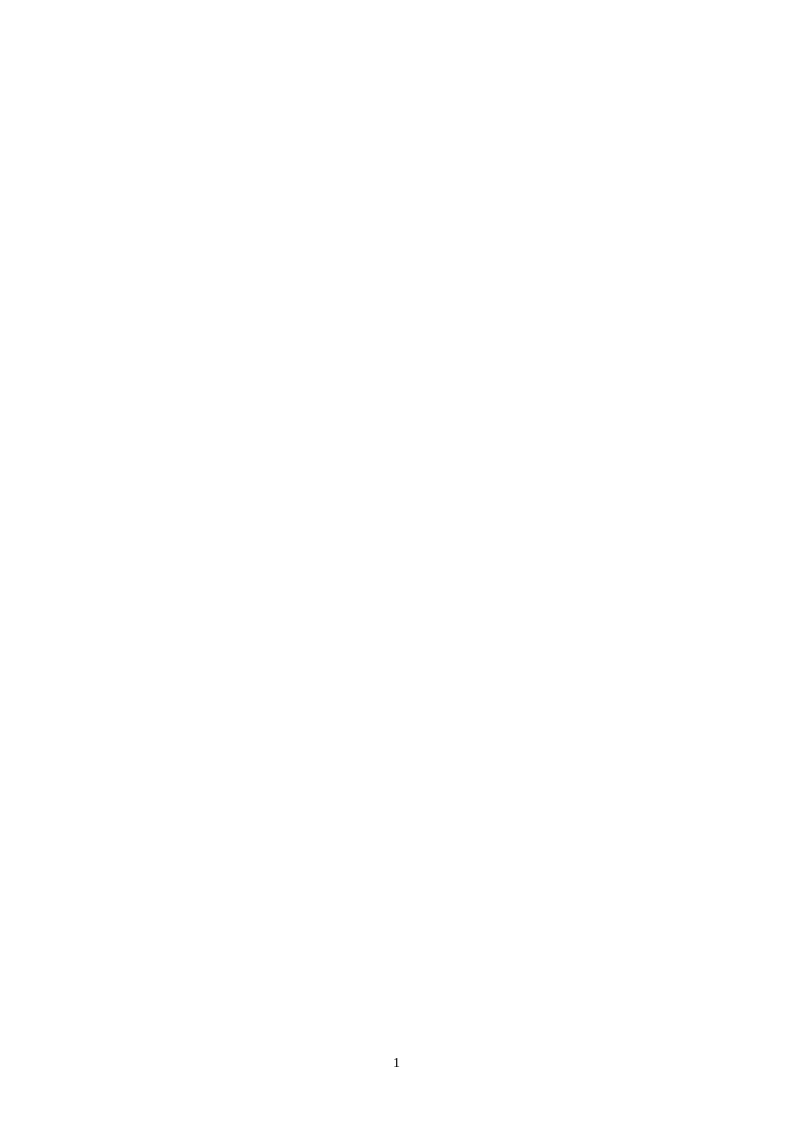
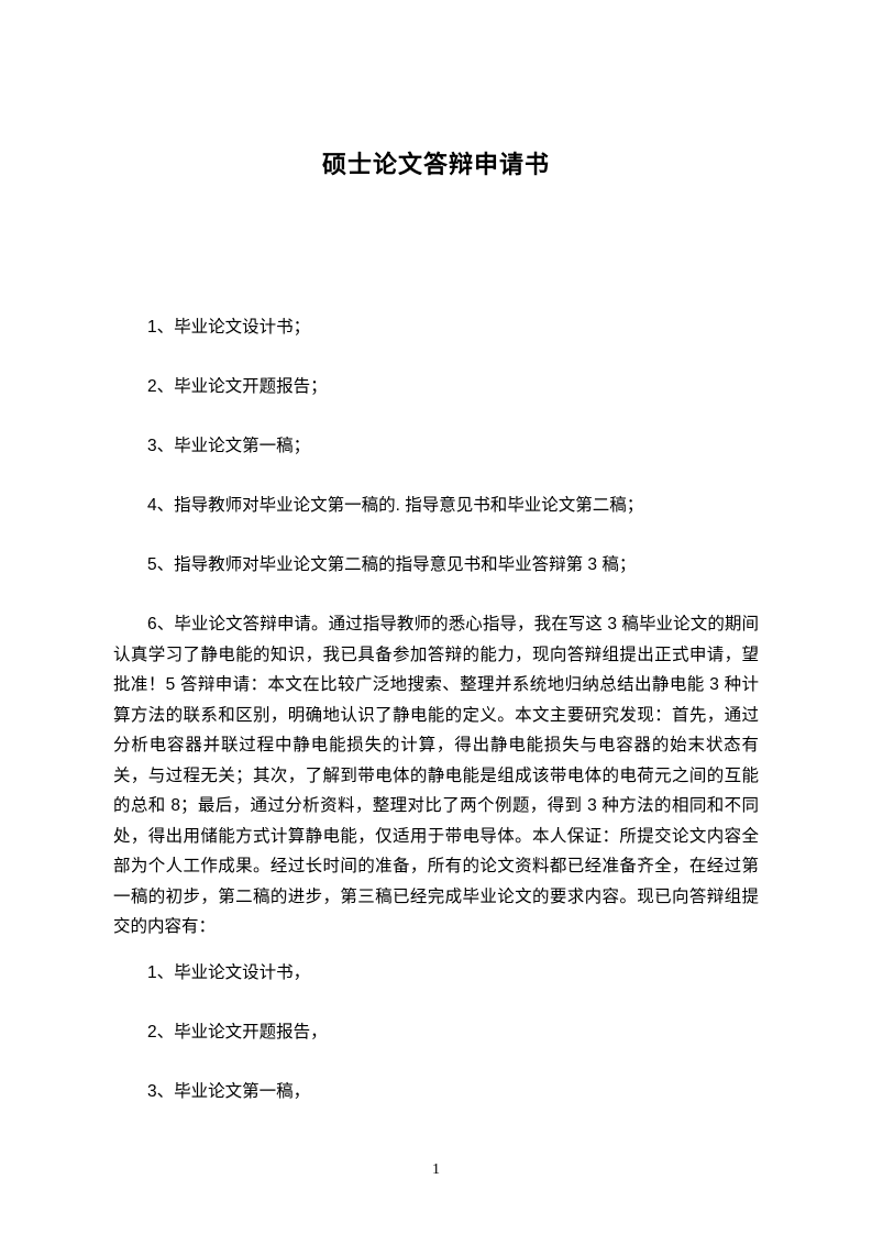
+ 硕士论文答辩申请书
+ 1、毕业论文设计书；
+ 2、毕业论文开题报告；
+ 3、毕业论文第一稿；
+ 4、指导教师对毕业论文第一稿的. 指导意见书和毕业论文第二稿；
+ 5、指导教师对毕业论文第二稿的指导意见书和毕业答辩第 3 稿；
+ 6、毕业论文答辩申请。通过指导教师的悉心指导，我在写这 3 稿毕业论文的期间认真学习了静电能的知识，我已具备参加答辩的能力，现向答辩组提出正式申请，望批准！5 答辩申请：本文在比较广泛地搜索、整理并系统地归纳总结出静电能 3 种计算方法的联系和区别，明确地认识了静电能的定义。本文主要研究发现：首先，通过分析电容器并联过程中静电能损失的计算，得出静电能损失与电容器的始末状态有关，与过程无关；其次，了解到带电体的静电能是组成该带电体的电荷元之间的互能的总和 8；最后，通过分析资料，整理对比了两个例题，得到 3 种方法的相同和不同处，得出用储能方式计算静电能，仅适用于带电导体。本人保证：所提交论文内容全部为个人工作成果。经过长时间的准备，所有的论文资料都已经准备齐全，在经过第一稿的初步，第二稿的进步，第三稿已经完成毕业论文的要求内容。现已向答辩组提交的内容有：
+ 1、毕业论文设计书，
+ 2、毕业论文开题报告，
+ 3、毕业论文第一稿，
  1
